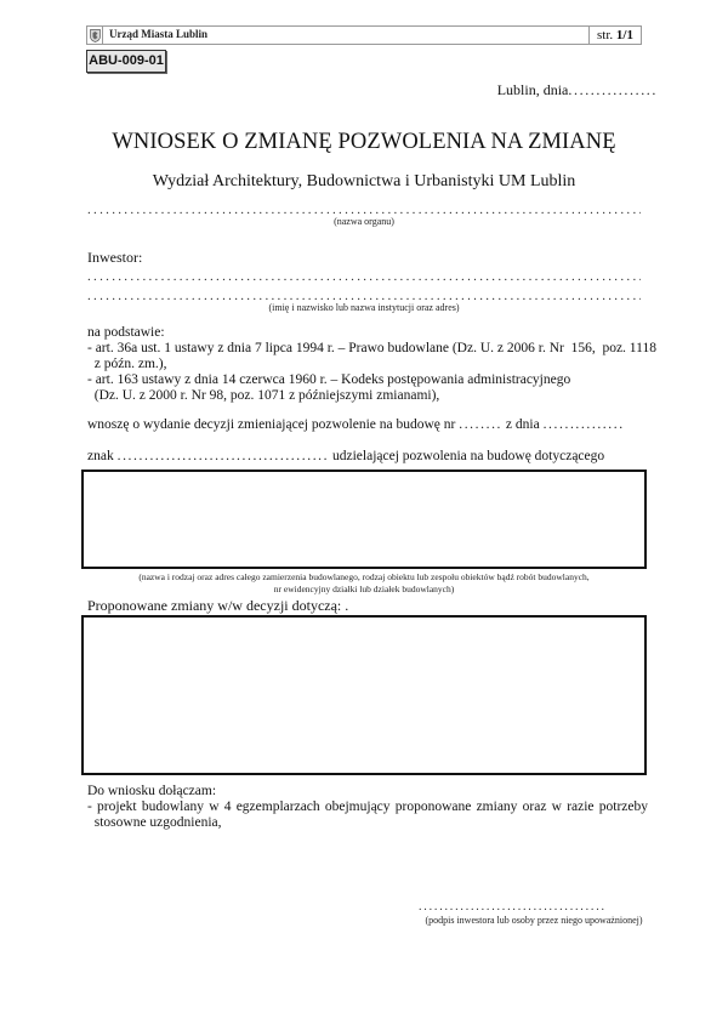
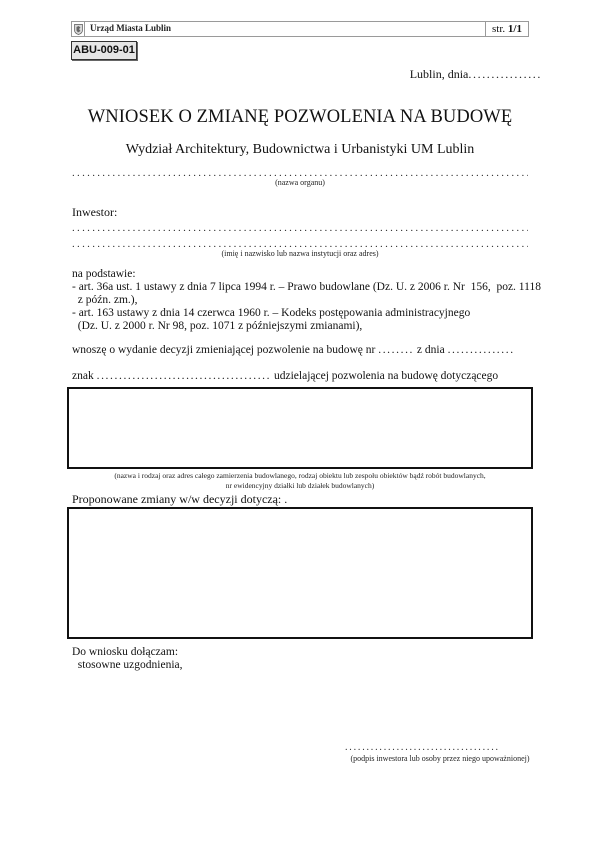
  Urząd Miasta Lublin
  str. 1/1
  ABU-009-01
  Lublin, dnia................
- WNIOSEK O ZMIANĘ POZWOLENIA NA ZMIANĘ
+ WNIOSEK O ZMIANĘ POZWOLENIA NA BUDOWĘ
  Wydział Architektury, Budownictwa i Urbanistyki UM Lublin
  ..........................................................................................
  (nazwa organu)
  Inwestor:
  ..........................................................................................
  ..........................................................................................
  (imię i nazwisko lub nazwa instytucji oraz adres)
  na podstawie:
  - art. 36a ust. 1 ustawy z dnia 7 lipca 1994 r. – Prawo budowlane (Dz. U. z 2006 r. Nr 156, poz. 1118
  z późn. zm.),
  - art. 163 ustawy z dnia 14 czerwca 1960 r. – Kodeks postępowania administracyjnego
  (Dz. U. z 2000 r. Nr 98, poz. 1071 z późniejszymi zmianami),
  wnoszę o wydanie decyzji zmieniającej pozwolenie na budowę nr ........ z dnia ...............
  znak ....................................... udzielającej pozwolenia na budowę dotyczącego
  (nazwa i rodzaj oraz adres całego zamierzenia budowlanego, rodzaj obiektu lub zespołu obiektów bądź robót budowlanych,
  nr ewidencyjny działki lub działek budowlanych)
  Proponowane zmiany w/w decyzji dotyczą: .
  Do wniosku dołączam:
- - projekt budowlany w 4 egzemplarzach obejmujący proponowane zmiany oraz w razie potrzeby
  stosowne uzgodnienia,
  ....................................
  (podpis inwestora lub osoby przez niego upoważnionej)
